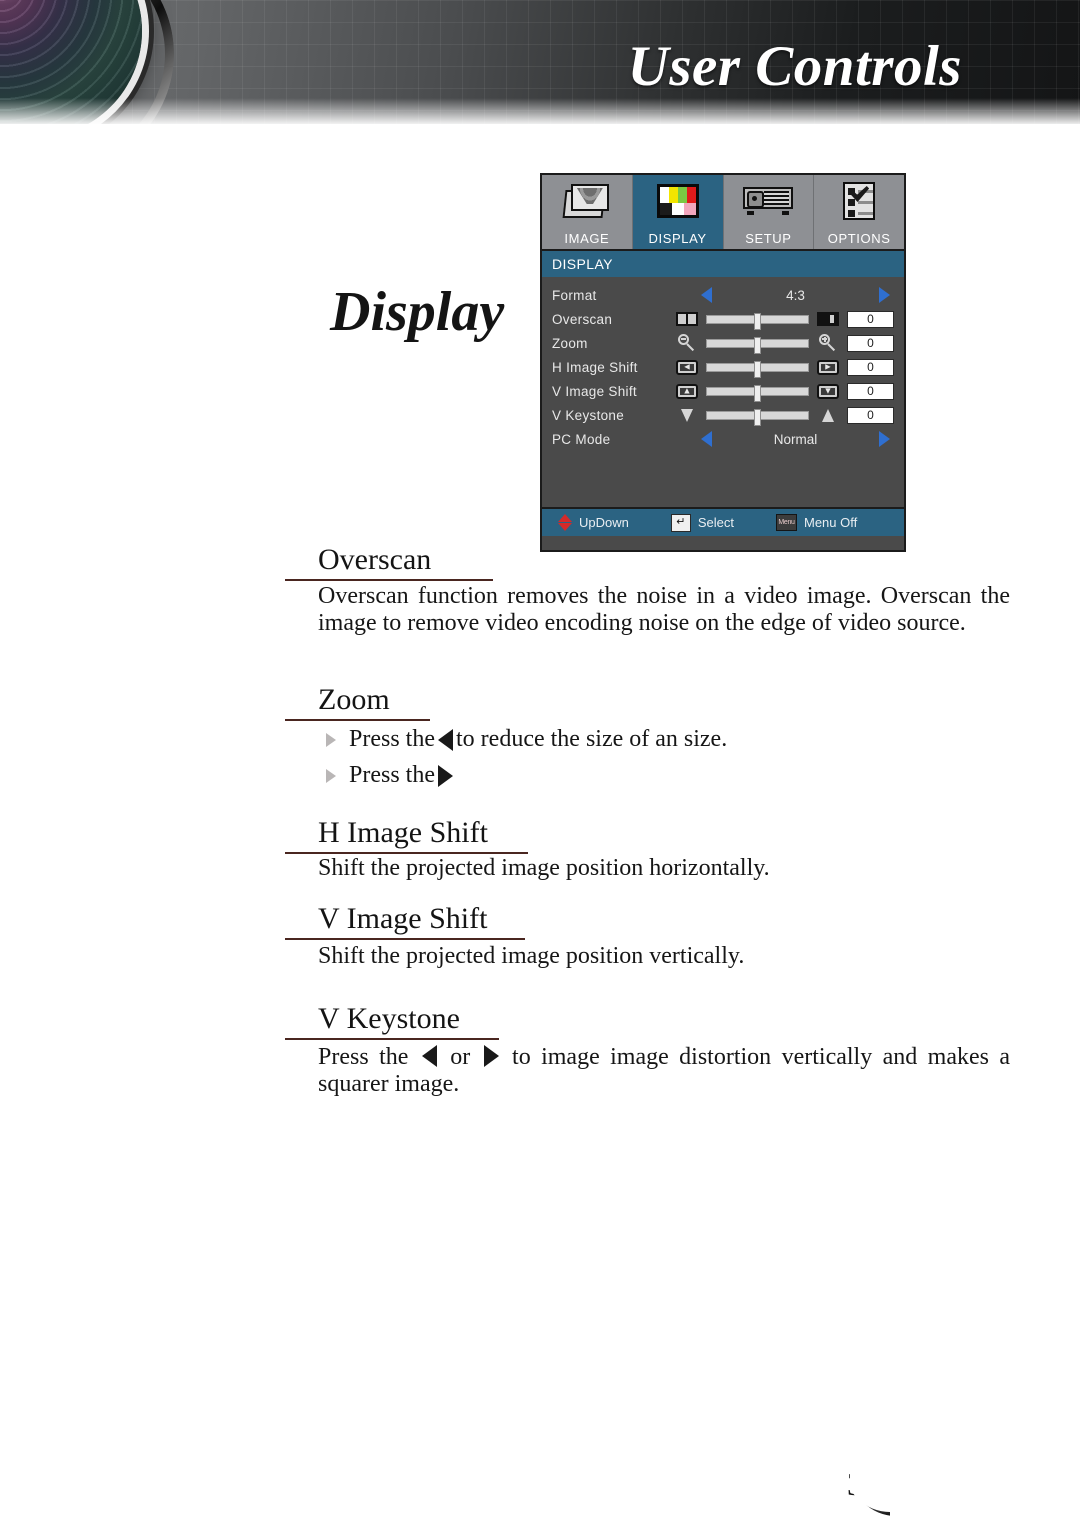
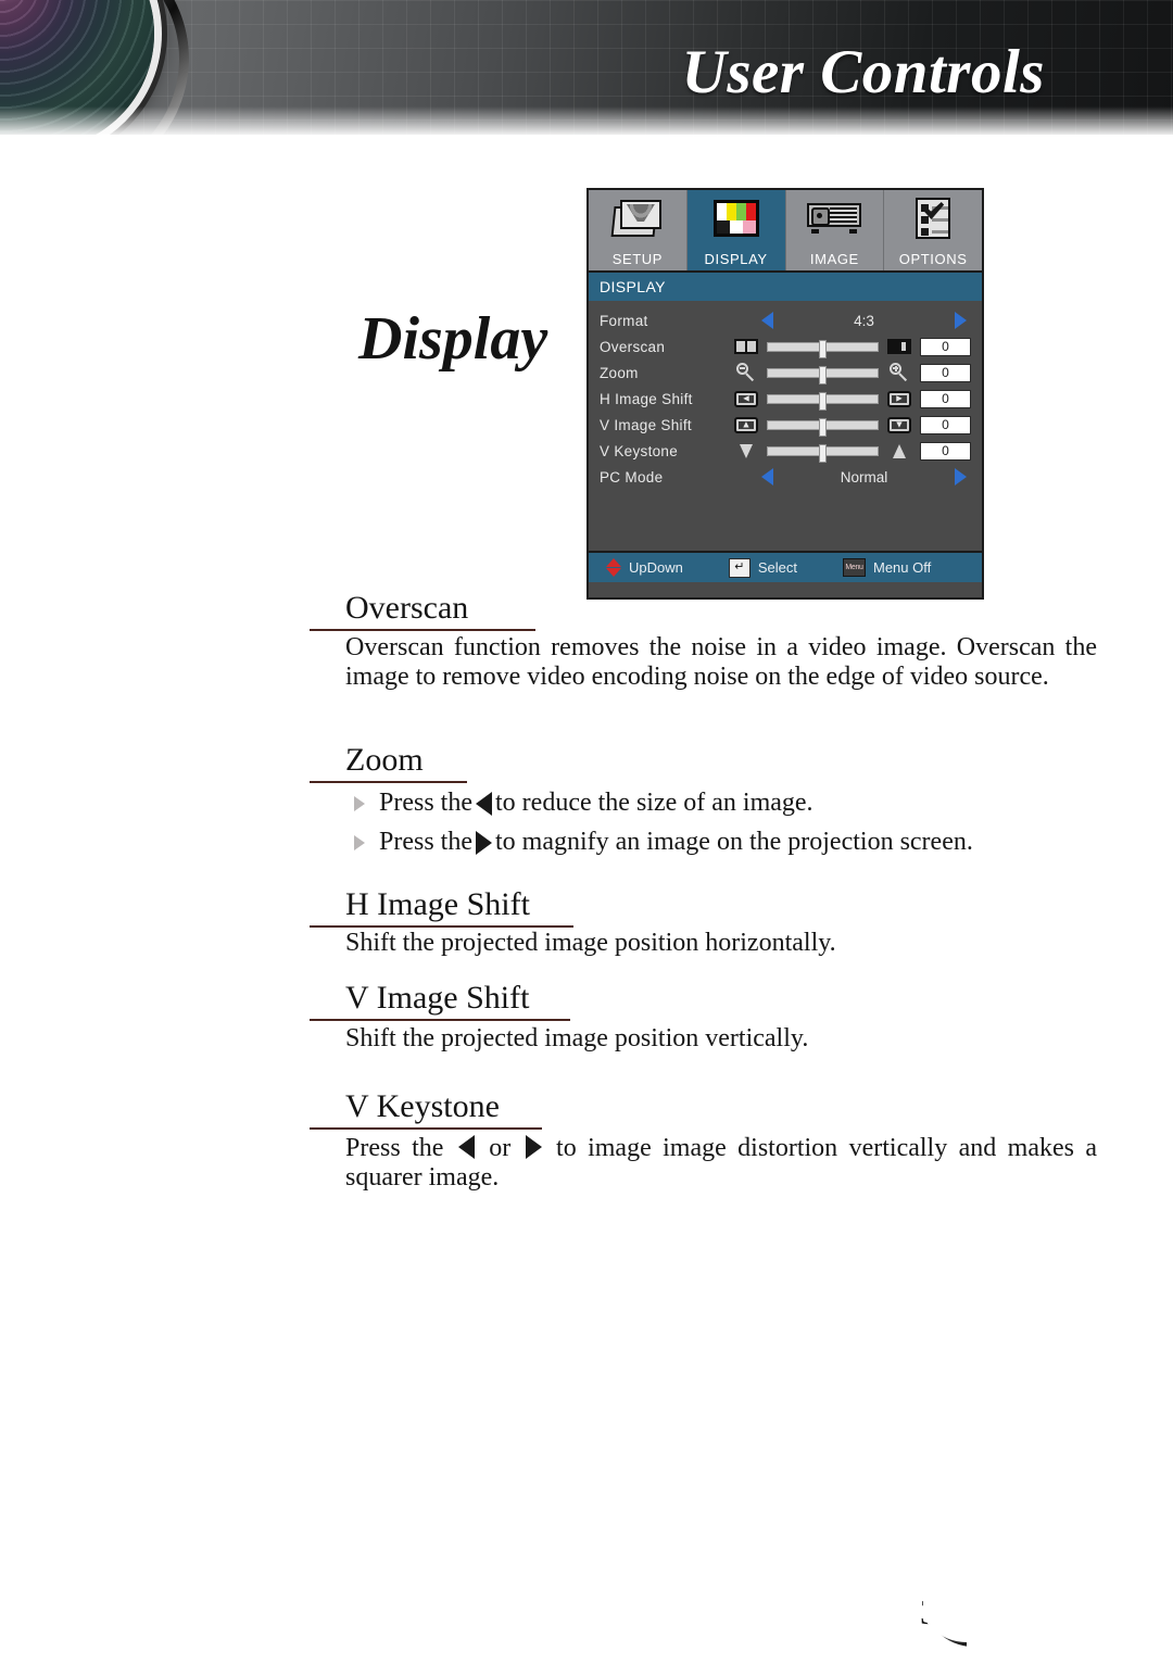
  User Controls
  Display
- IMAGE
+ SETUP
  DISPLAY
- SETUP
+ IMAGE
  OPTIONS
  DISPLAY
  Format
  4:3
  Overscan
  0
  Zoom
  0
  H Image Shift
  ◄
  ►
  0
  V Image Shift
  ▲
  ▼
  0
  V Keystone
  0
  PC Mode
  Normal
  UpDown
  ↵
  Select
  Menu Off
  Overscan
  Overscan function removes the noise in a video image. Overscan the image to remove video encoding noise on the edge of video source.
  Zoom
  Press the
- to reduce the size of an size.
+ to reduce the size of an image.
  Press the
+ to magnify an image on the projection screen.
  H Image Shift
  Shift the projected image position horizontally.
  V Image Shift
  Shift the projected image position vertically.
  V Keystone
  Press the or to image image distortion vertically and makes a squarer image.
